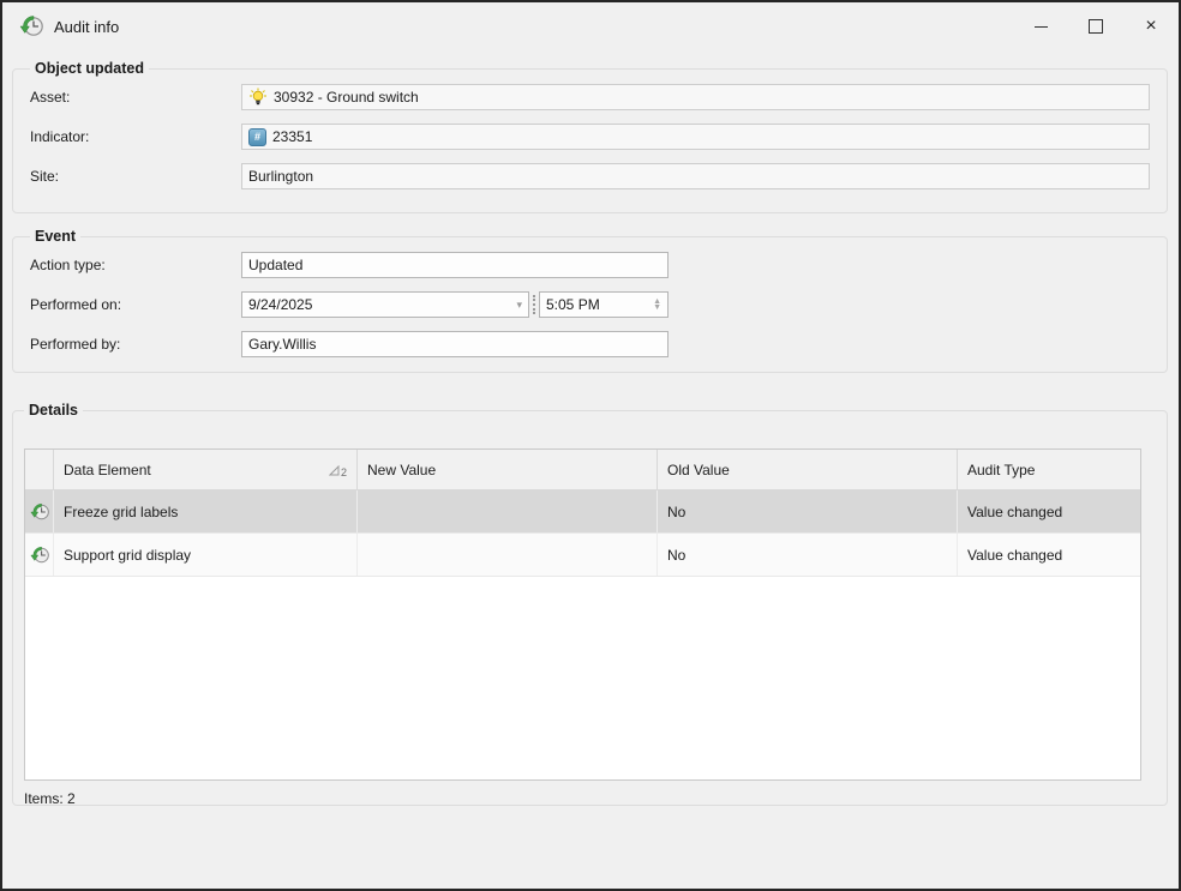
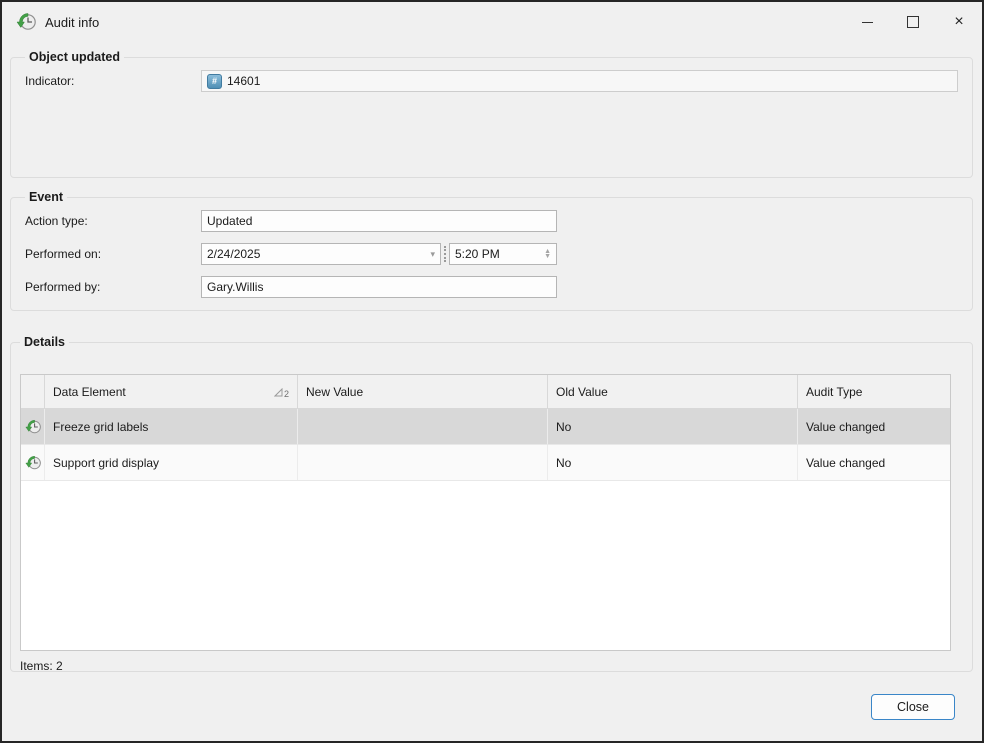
  Audit info
  ×
  Object updated
- Asset:
- 30932 - Ground switch
  Indicator:
  #
- 23351
+ 14601
- Site:
- Burlington
  Event
  Action type:
  Updated
  Performed on:
- 9/24/2025
+ 2/24/2025
  ▾
- 5:05 PM
+ 5:20 PM
  Performed by:
  Gary.Willis
  Details
  Data Element
  2
  New Value
  Old Value
  Audit Type
  Freeze grid labels
  No
  Value changed
  Support grid display
  No
  Value changed
  Items: 2
+ Close
